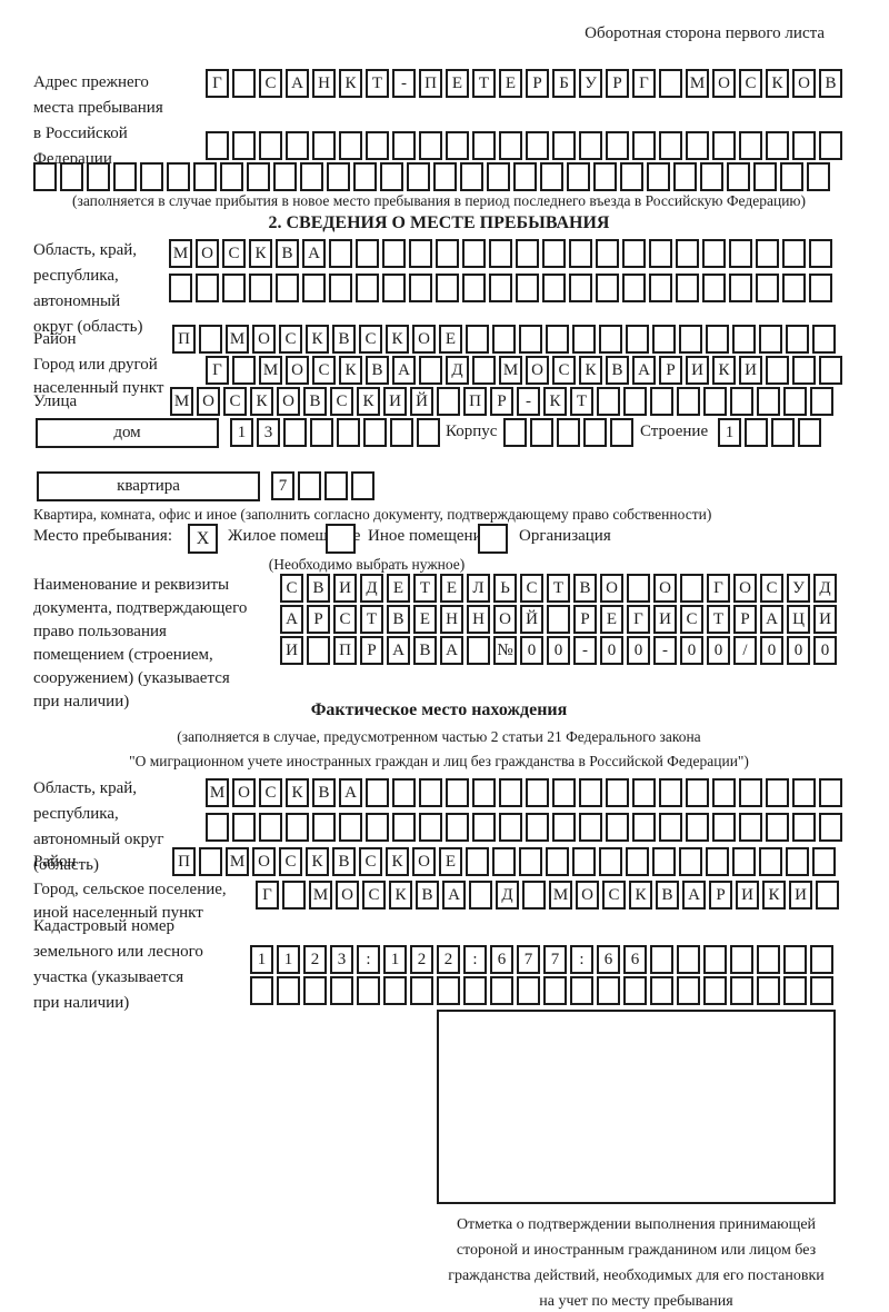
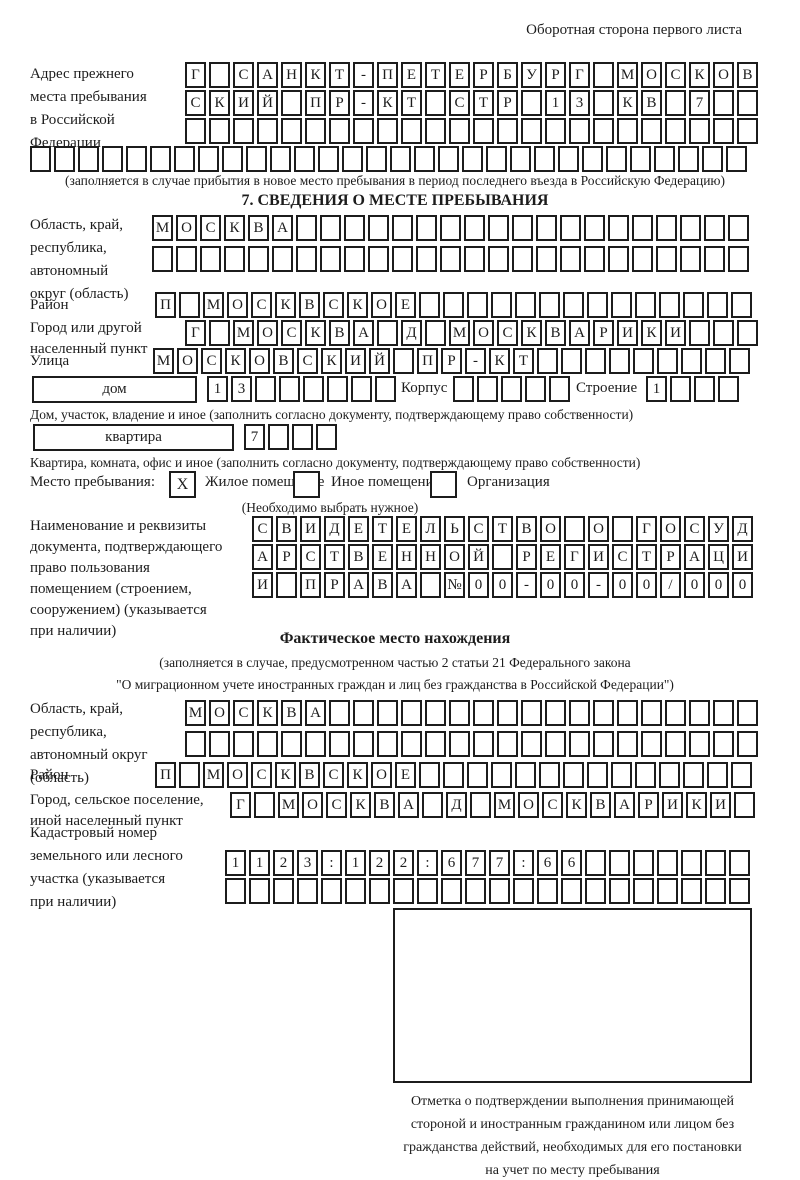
  Оборотная сторона первого листа
  Адрес прежнего
  места пребывания
  в Российской
  Федерации
  Г С А Н К Т - П Е Т Е Р Б У Р Г М О С К О В
+ С К И Й П Р - К Т С Т Р 1 3 К В 7
  (заполняется в случае прибытия в новое место пребывания в период последнего въезда в Российскую Федерацию)
- 2. СВЕДЕНИЯ О МЕСТЕ ПРЕБЫВАНИЯ
+ 7. СВЕДЕНИЯ О МЕСТЕ ПРЕБЫВАНИЯ
  Область, край,
  республика,
  автономный
  округ (область)
  М О С К В А
  Район
  П М О С К В С К О Е
  Город или другой
  населенный пункт
  Г М О С К В А Д М О С К В А Р И К И
  Улица
  М О С К О В С К И Й П Р - К Т
  дом
  1 3
  Корпус
  Строение
  1
+ Дом, участок, владение и иное (заполнить согласно документу, подтверждающему право собственности)
  квартира
  7
  Квартира, комната, офис и иное (заполнить согласно документу, подтверждающему право собственности)
  Место пребывания:
  X
  Жилое помеще
  Иное помещен
  Организация
  (Необходимо выбрать нужное)
  Наименование и реквизиты
  документа, подтверждающего
  право пользования
  помещением (строением,
  сооружением) (указывается
  при наличии)
  С В И Д Е Т Е Л Ь С Т В О О Г О С У Д
  А Р С Т В Е Н Н О Й Р Е Г И С Т Р А Ц И
  И П Р А В А № 0 0 - 0 0 - 0 0 / 0 0 0
  Фактическое место нахождения
  (заполняется в случае, предусмотренном частью 2 статьи 21 Федерального закона
  "О миграционном учете иностранных граждан и лиц без гражданства в Российской Федерации")
  Область, край,
  республика,
  автономный округ
  (область)
  М О С К В А
  Район
  П М О С К В С К О Е
  Город, сельское поселение,
  иной населенный пункт
  Г М О С К В А Д М О С К В А Р И К И
  Кадастровый номер
  земельного или лесного
  участка (указывается
  при наличии)
  1 1 2 3 : 1 2 2 : 6 7 7 : 6 6
  Отметка о подтверждении выполнения принимающей
  стороной и иностранным гражданином или лицом без
  гражданства действий, необходимых для его постановки
  на учет по месту пребывания
